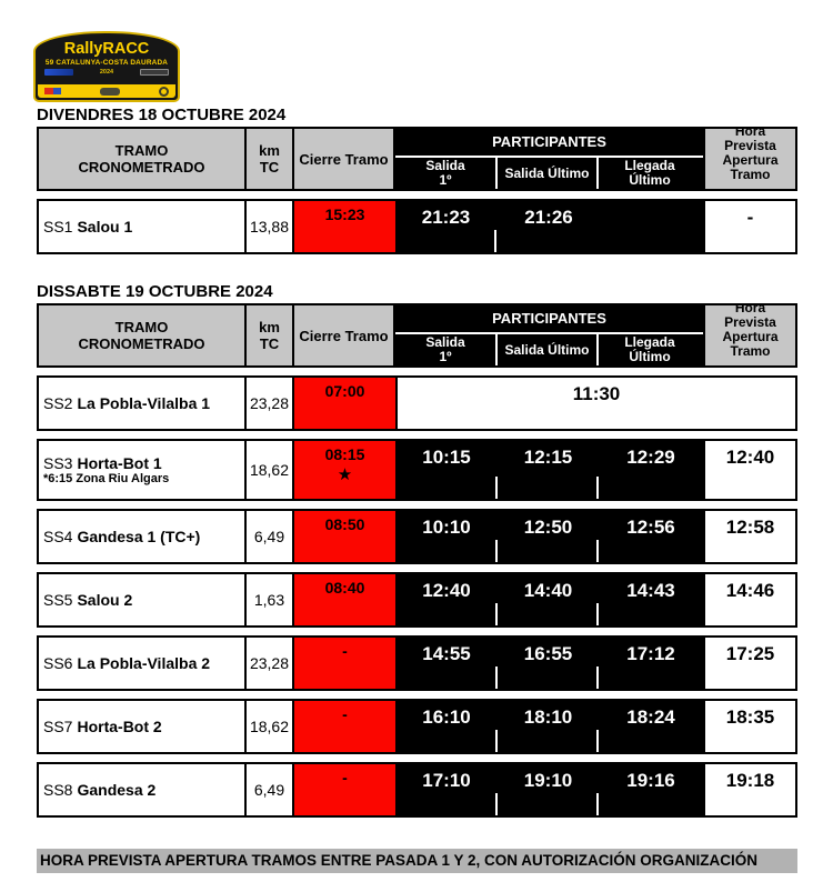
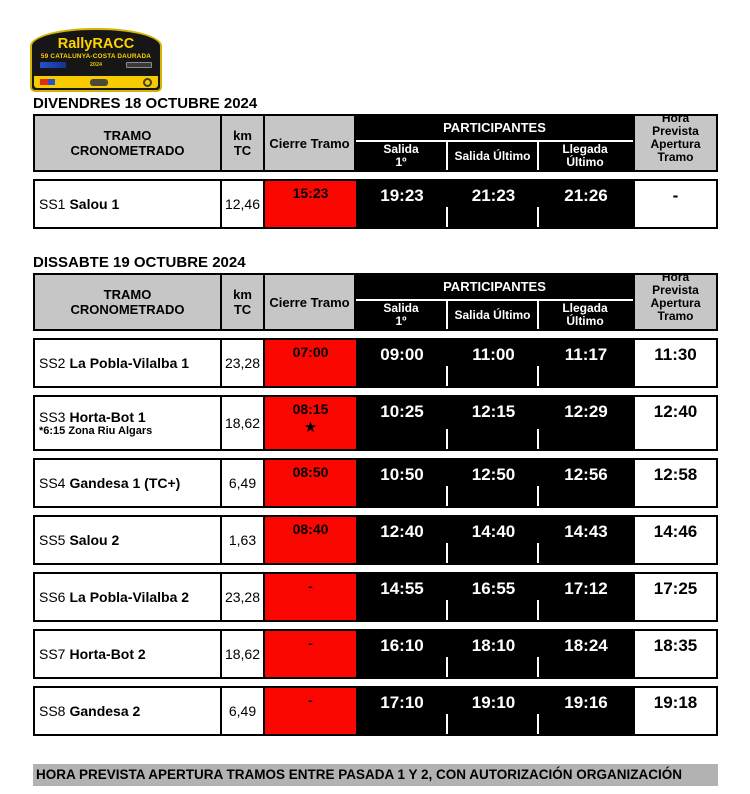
  RallyRACC
  DIVENDRES 18 OCTUBRE 2024
  TRAMO
  CRONOMETRADO
  km
  TC
  Cierre Tramo
  PARTICIPANTES
  Salida
  1º
  Salida Último
  Llegada
  Último
  Hora
  Prevista
  Apertura
  Tramo
  SS1 Salou 1
- 13,88
+ 12,46
  15:23
+ 19:23
  21:23
  21:26
  -
  DISSABTE 19 OCTUBRE 2024
  TRAMO
  CRONOMETRADO
  km
  TC
  Cierre Tramo
  PARTICIPANTES
  Salida
  1º
  Salida Último
  Llegada
  Último
  Hora
  Prevista
  Apertura
  Tramo
  SS2 La Pobla-Vilalba 1
  23,28
  07:00
+ 09:00
+ 11:00
+ 11:17
  11:30
  SS3 Horta-Bot 1
  *6:15 Zona Riu Algars
  18,62
  08:15
  ★
- 10:15
+ 10:25
  12:15
  12:29
  12:40
  SS4 Gandesa 1 (TC+)
  6,49
  08:50
- 10:10
+ 10:50
  12:50
  12:56
  12:58
  SS5 Salou 2
  1,63
  08:40
  12:40
  14:40
  14:43
  14:46
  SS6 La Pobla-Vilalba 2
  23,28
  -
  14:55
  16:55
  17:12
  17:25
  SS7 Horta-Bot 2
  18,62
  -
  16:10
  18:10
  18:24
  18:35
  SS8 Gandesa 2
  6,49
  -
  17:10
  19:10
  19:16
  19:18
  HORA PREVISTA APERTURA TRAMOS ENTRE PASADA 1 Y 2, CON AUTORIZACIÓN ORGANIZACIÓN
